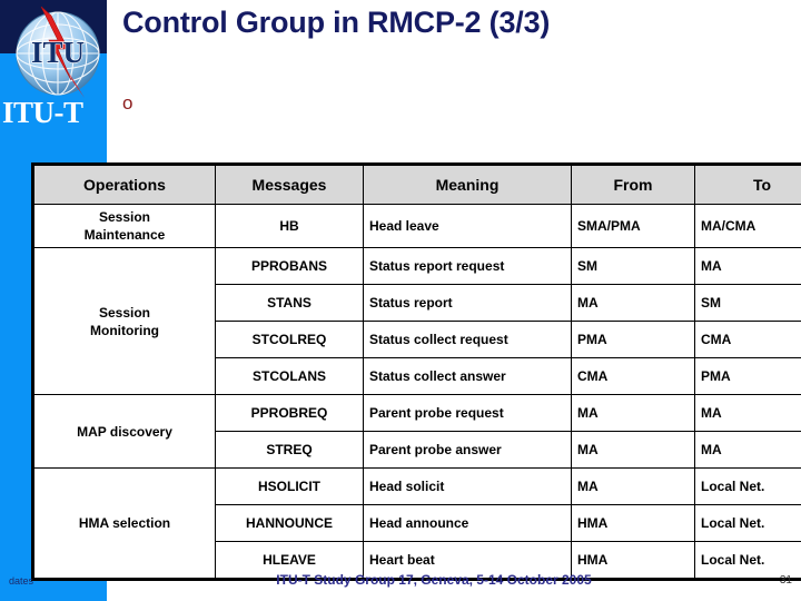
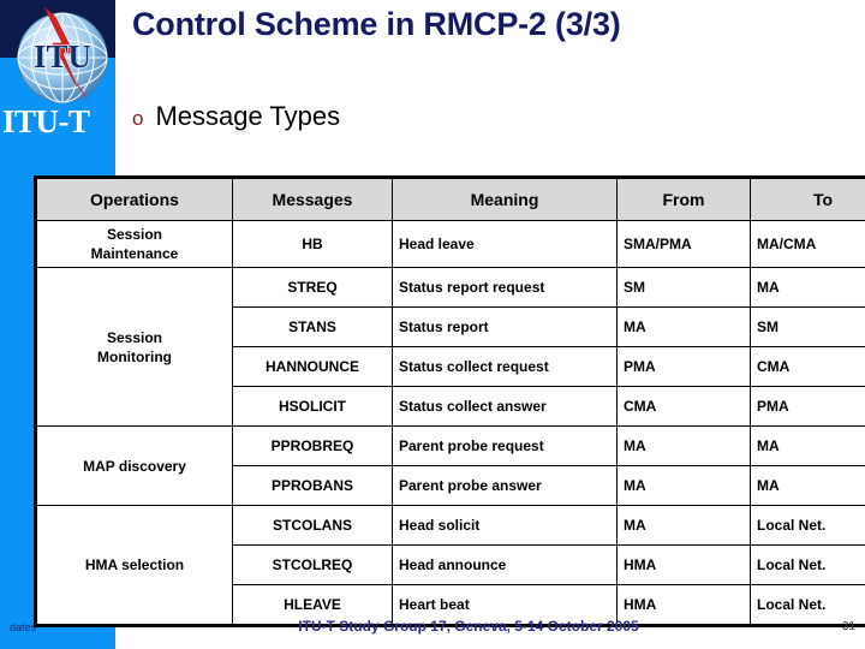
  ITU
  ITU-T
- Control Group in RMCP-2 (3/3)
+ Control Scheme in RMCP-2 (3/3)
  o
+ Message Types
  Operations	Messages	Meaning	From	To
  SessionMaintenance	HB	Head leave	SMA/PMA	MA/CMA
- SessionMonitoring	PPROBANS	Status report request	SM	MA
+ SessionMonitoring	STREQ	Status report request	SM	MA
  STANS	Status report	MA	SM
- STCOLREQ	Status collect request	PMA	CMA
+ HANNOUNCE	Status collect request	PMA	CMA
- STCOLANS	Status collect answer	CMA	PMA
+ HSOLICIT	Status collect answer	CMA	PMA
  MAP discovery	PPROBREQ	Parent probe request	MA	MA
- STREQ	Parent probe answer	MA	MA
+ PPROBANS	Parent probe answer	MA	MA
- HMA selection	HSOLICIT	Head solicit	MA	Local Net.
+ HMA selection	STCOLANS	Head solicit	MA	Local Net.
- HANNOUNCE	Head announce	HMA	Local Net.
+ STCOLREQ	Head announce	HMA	Local Net.
  HLEAVE	Heart beat	HMA	Local Net.
  dates
  ITU-T Study Group 17, Geneva, 5-14 October 2005
  31
